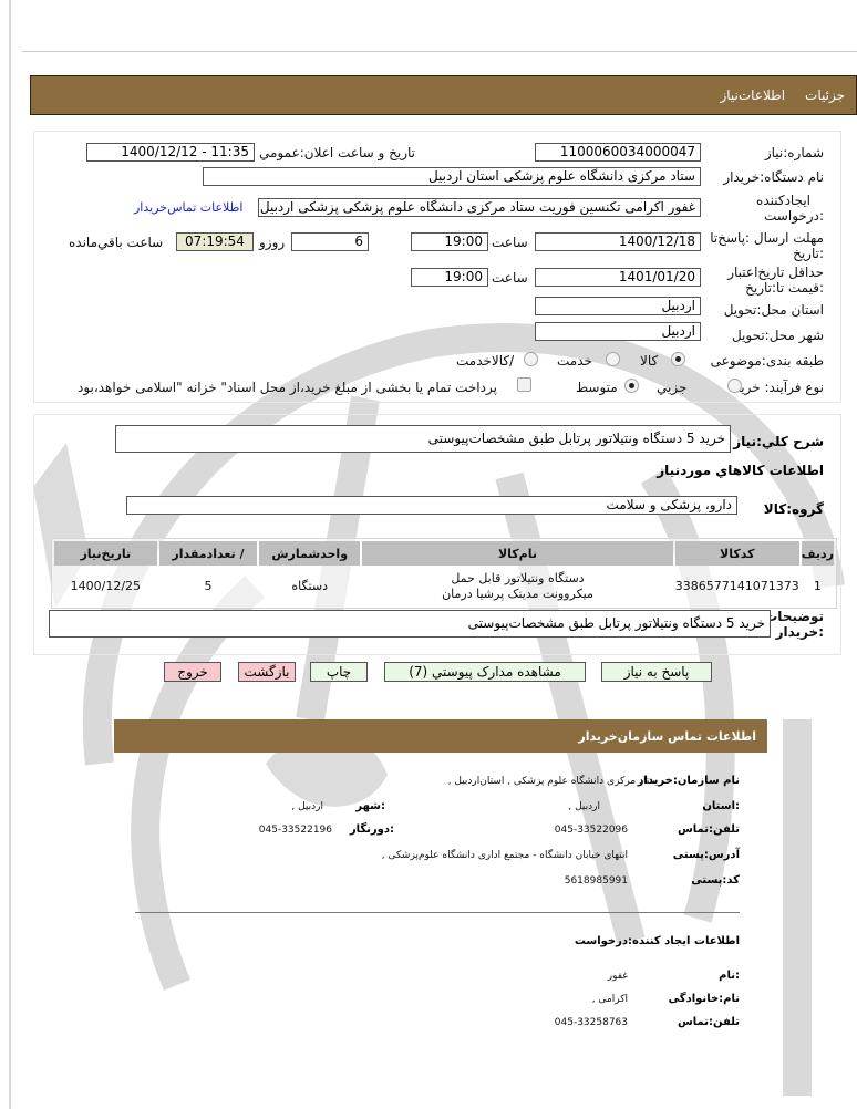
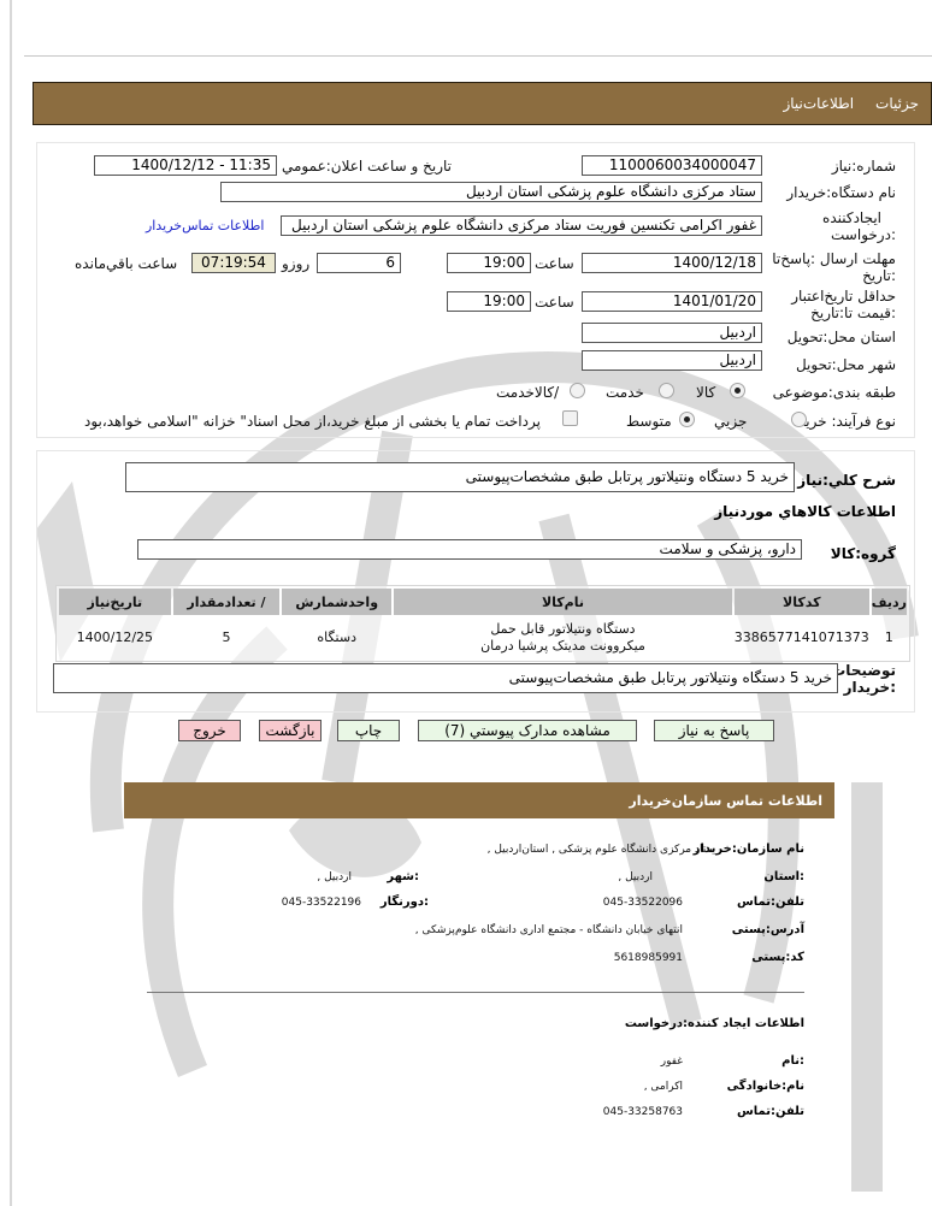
  جزئیات
  اطلاعات‌نیاز
  شماره:نیاز
  1100060034000047
  تاریخ و ساعت اعلان:عمومي
  1400/12/12 - 11:35
  نام دستگاه:خریدار
  ستاد مرکزی دانشگاه علوم پزشکی استان اردبیل
  ایجادکننده
  :درخواست
- غفور اکرامی تکنسین فوریت ستاد مرکزی دانشگاه علوم پزشکی پزشکی اردبیل
+ غفور اکرامی تکنسین فوریت ستاد مرکزی دانشگاه علوم پزشکی استان اردبیل
  اطلاعات تماس‌خریدار
  مهلت ارسال :پاسخ‌تا
  :تاریخ
  1400/12/18
  ساعت
  19:00
  6
  روزو
  07:19:54
  ساعت باقي‌مانده
  حداقل تاریخاعتبار
  :قیمت تا:تاریخ
  1401/01/20
  ساعت
  19:00
  استان محل:تحویل
  اردبیل
  شهر محل:تحویل
  اردبیل
  طبقه بندی:موضوعی
  کالا
  خدمت
  /کالاخدمت
  نوع فرآیند: خری
  جزیي
  متوسط
  پرداخت تمام یا بخشی از مبلغ خرید،از محل اسناد" خزانه "اسلامی خواهد،بود
  شرح کلي:نیاز
  خرید 5 دستگاه ونتیلاتور پرتابل طبق مشخصات‌پیوستی
  اطلاعات کالاهاي موردنیاز
  گروه:کالا
  دارو، پزشکی و سلامت
  ردیف	کدکالا	نام‌کالا	واحدشمارش	/ تعدادمقدار	تاریخ‌نیاز
  1	3386577141071373	دستگاه ونتیلاتور قابل حمل میکروونت مدیتک پرشیا درمان	دستگاه	5	1400/12/25
  توضیحات
  :خریدار
  خرید 5 دستگاه ونتیلاتور پرتابل طبق مشخصات‌پیوستی
  پاسخ به نیاز
  مشاهده مدارک پیوستي (7)
  چاپ
  بازگشت
  خروج
  اطلاعات تماس سازمان‌خریدار
  نام سازمان:خریدار
  ستاد مرکزی دانشگاه علوم پزشکی , استان‌اردبیل ,
  :استان
  اردبیل ,
  :شهر
  اردبیل ,
  تلفن:تماس
  045-33522096
  :دورنگار
  045-33522196
  آدرس:پستی
  انتهای خیابان دانشگاه - مجتمع اداری دانشگاه علوم‌پزشکی ,
  کد:پستی
  5618985991
  اطلاعات ایجاد کننده:درخواست
  :نام
  غفور
  نام:خانوادگی
  اکرامی ,
  تلفن:تماس
  045-33258763
